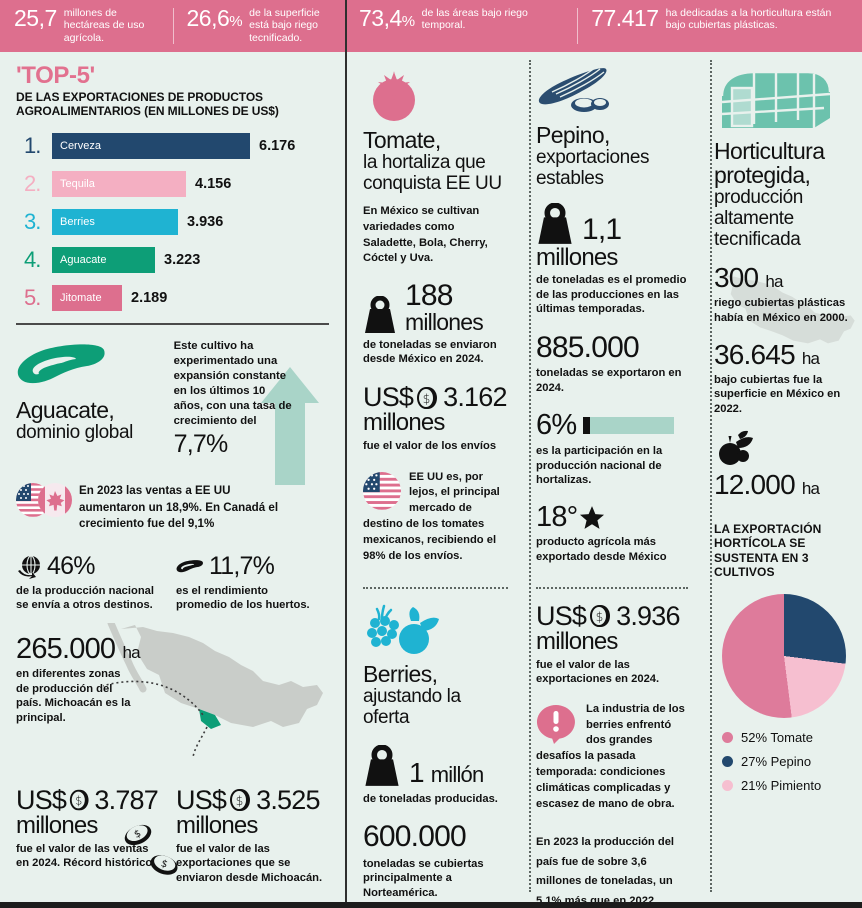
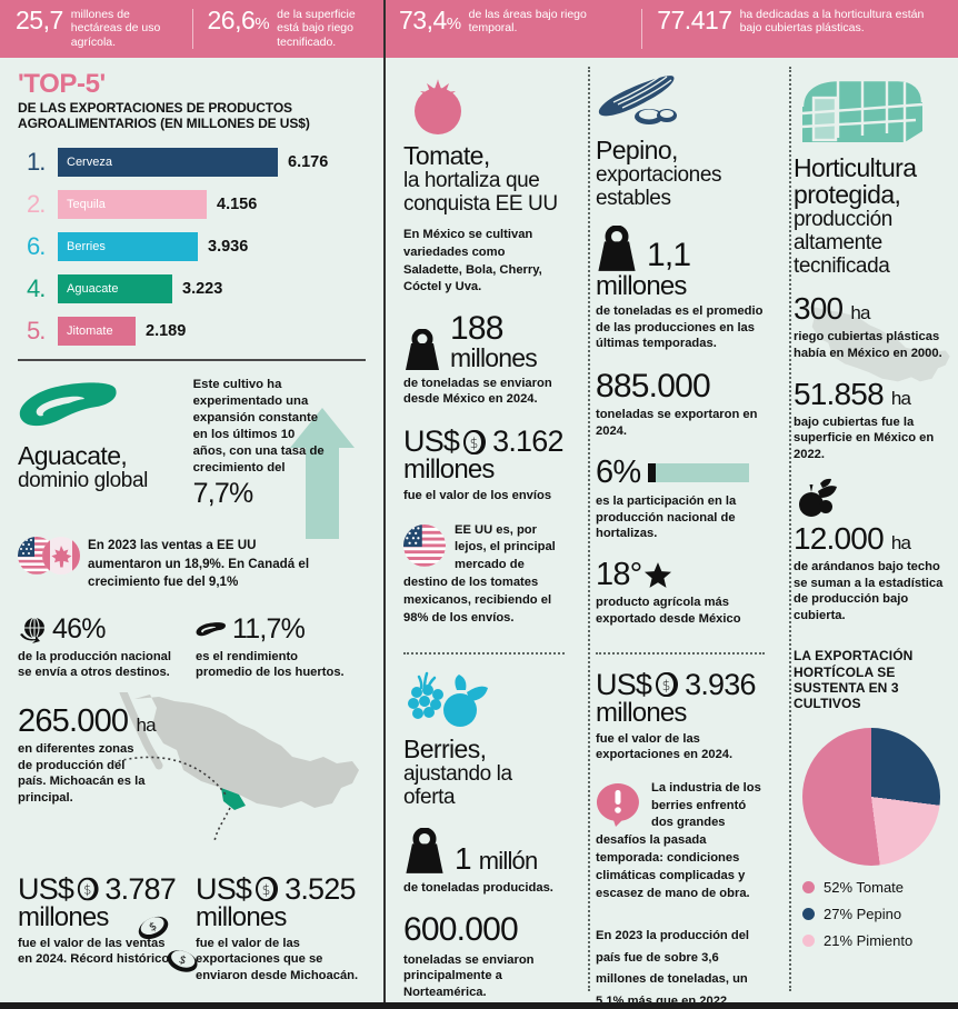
  25,7
  millones de hectáreas de uso agrícola.
  26,6%
  de la superficie está bajo riego tecnificado.
  73,4%
  de las áreas bajo riego temporal.
  77.417
  ha dedicadas a la horticultura están bajo cubiertas plásticas.
  'TOP-5'
  DE LAS EXPORTACIONES DE PRODUCTOS AGROALIMENTARIOS (EN MILLONES DE US$)
  1.
  Cerveza
  6.176
  2.
  Tequila
  4.156
- 3.
+ 6.
  Berries
  3.936
  4.
  Aguacate
  3.223
  5.
  Jitomate
  2.189
  Aguacate,
  dominio global
  Este cultivo ha experimentado una expansión constante en los últimos 10 años, con una tasa de crecimiento del
  7,7%
  En 2023 las ventas a EE UU aumentaron un 18,9%. En Canadá el crecimiento fue del 9,1%
  46%
  de la producción nacional se envía a otros destinos.
  11,7%
  es el rendimiento promedio de los huertos.
  265.000 ha
  en diferentes zonas de producción del país. Michoacán es la principal.
  US$
  $
  3.787
  millones
  fue el valor de las ventas en 2024. Récord histórico
  US$
  $
  3.525
  millones
  fue el valor de las exportaciones que se enviaron desde Michoacán.
  Tomate,
  la hortaliza que conquista EE UU
  En México se cultivan variedades como Saladette, Bola, Cherry, Cóctel y Uva.
  188
  millones
  de toneladas se enviaron desde México en 2024.
  US$
  $
  3.162
  millones
  fue el valor de los envíos
  EE UU es, por lejos, el principal mercado de destino de los tomates mexicanos, recibiendo el 98% de los envíos.
  Berries,
  ajustando la oferta
  1 millón
  de toneladas producidas.
  600.000
- toneladas se cubiertas principalmente a Norteamérica.
+ toneladas se enviaron principalmente a Norteamérica.
  Pepino,
  exportaciones estables
  1,1
  millones
  de toneladas es el promedio de las producciones en las últimas temporadas.
  885.000
  toneladas se exportaron en 2024.
  6%
  es la participación en la producción nacional de hortalizas.
  18°
  producto agrícola más exportado desde México
  US$
  $
  3.936
  millones
  fue el valor de las exportaciones en 2024.
  La industria de los berries enfrentó dos grandes desafíos la pasada temporada: condiciones climáticas complicadas y escasez de mano de obra.
  En 2023 la producción del país fue de sobre 3,6 millones de toneladas, un 5,1% más que en 2022.
  Horticultura protegida,
  producción altamente tecnificada
  300 ha
  riego cubiertas plásticas había en México en 2000.
- 36.645 ha
+ 51.858 ha
  bajo cubiertas fue la superficie en México en 2022.
  12.000 ha
+ de arándanos bajo techo se suman a la estadística de producción bajo cubierta.
  LA EXPORTACIÓN HORTÍCOLA SE SUSTENTA EN 3 CULTIVOS
  52% Tomate
  27% Pepino
  21% Pimiento
